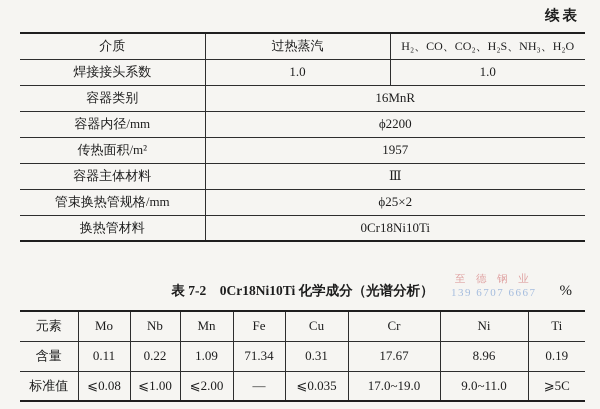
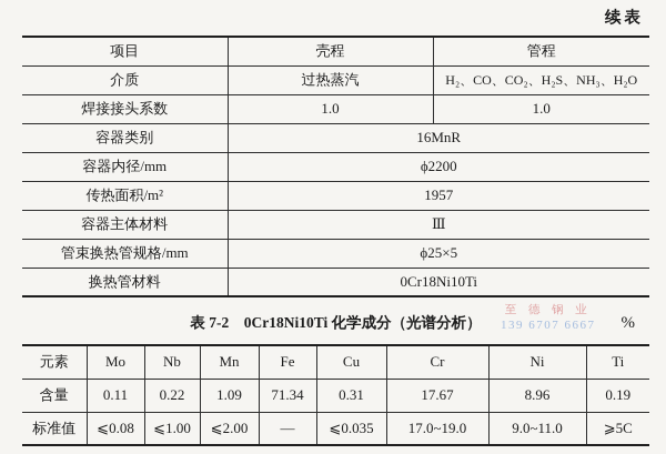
  续表
+ 项目	壳程	管程
  介质	过热蒸汽	H₂、CO、CO₂、H₂S、NH₃、H₂O
  焊接接头系数	1.0	1.0
  容器类别	16MnR
  容器内径/mm	ϕ2200
  传热面积/m²	1957
  容器主体材料	Ⅲ
- 管束换热管规格/mm	ϕ25×2
+ 管束换热管规格/mm	ϕ25×5
  换热管材料	0Cr18Ni10Ti
  表 7-2 0Cr18Ni10Ti 化学成分（光谱分析）
  %
  至 德 钢 业
  139 6707 6667
  元素	Mo	Nb	Mn	Fe	Cu	Cr	Ni	Ti
  含量	0.11	0.22	1.09	71.34	0.31	17.67	8.96	0.19
  标准值	⩽0.08	⩽1.00	⩽2.00	—	⩽0.035	17.0~19.0	9.0~11.0	⩾5C
